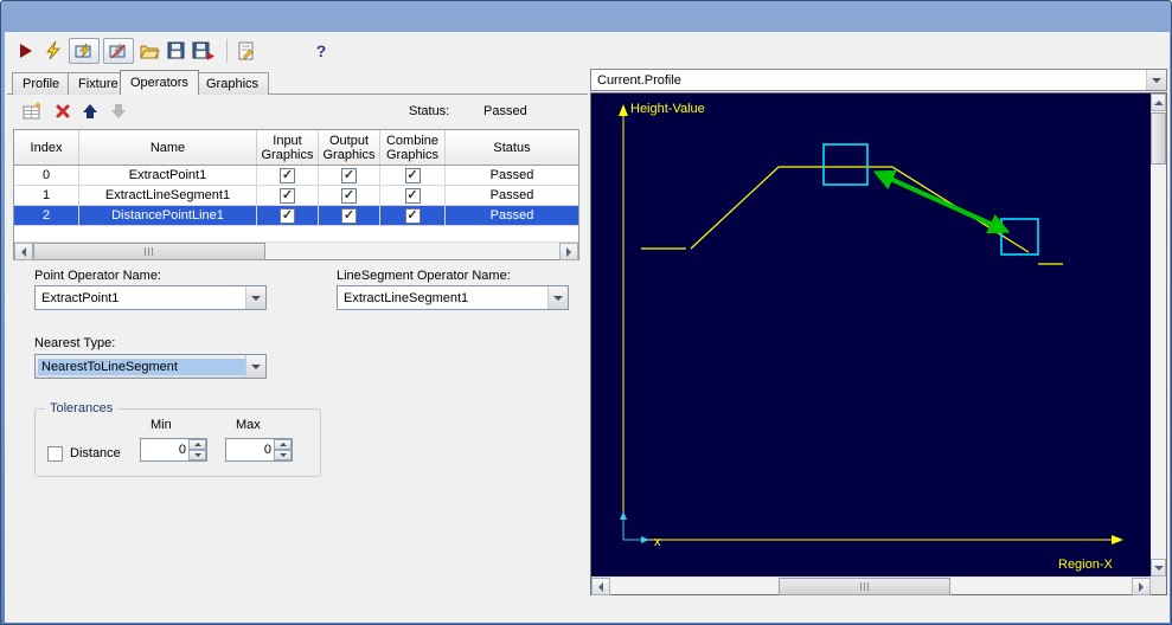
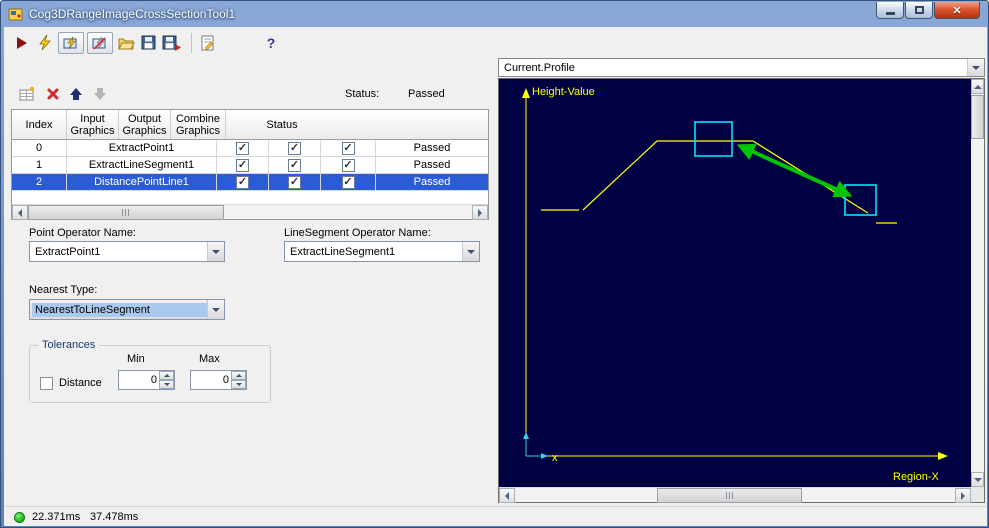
+ Cog3DRangeImageCrossSectionTool1
+ ✕
  ?
- Profile
- Fixture
- Operators
- Graphics
  Status:
  Passed
  Index
- Name
  Input Graphics
  Output Graphics
  Combine Graphics
  Status
  0
  ExtractPoint1
  ✓
  ✓
  ✓
  Passed
  1
  ExtractLineSegment1
  ✓
  ✓
  ✓
  Passed
  2
  DistancePointLine1
  ✓
  ✓
  ✓
  Passed
  Point Operator Name:
  ExtractPoint1
  LineSegment Operator Name:
  ExtractLineSegment1
  Nearest Type:
  NearestToLineSegment
  Tolerances
  Distance
  Min
  Max
  0
  0
  Current.Profile
  Height-Value
  Region-X
  x
+ 22.371ms
+ 37.478ms
